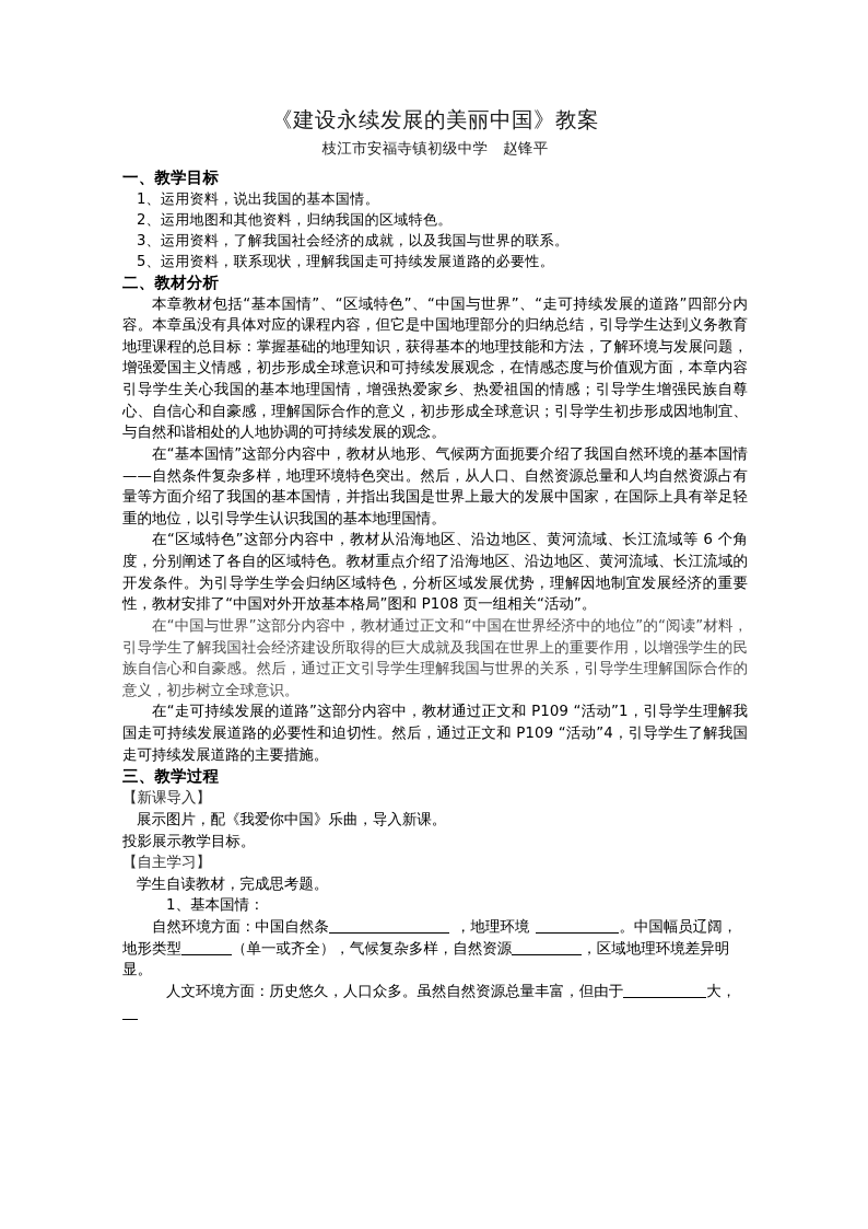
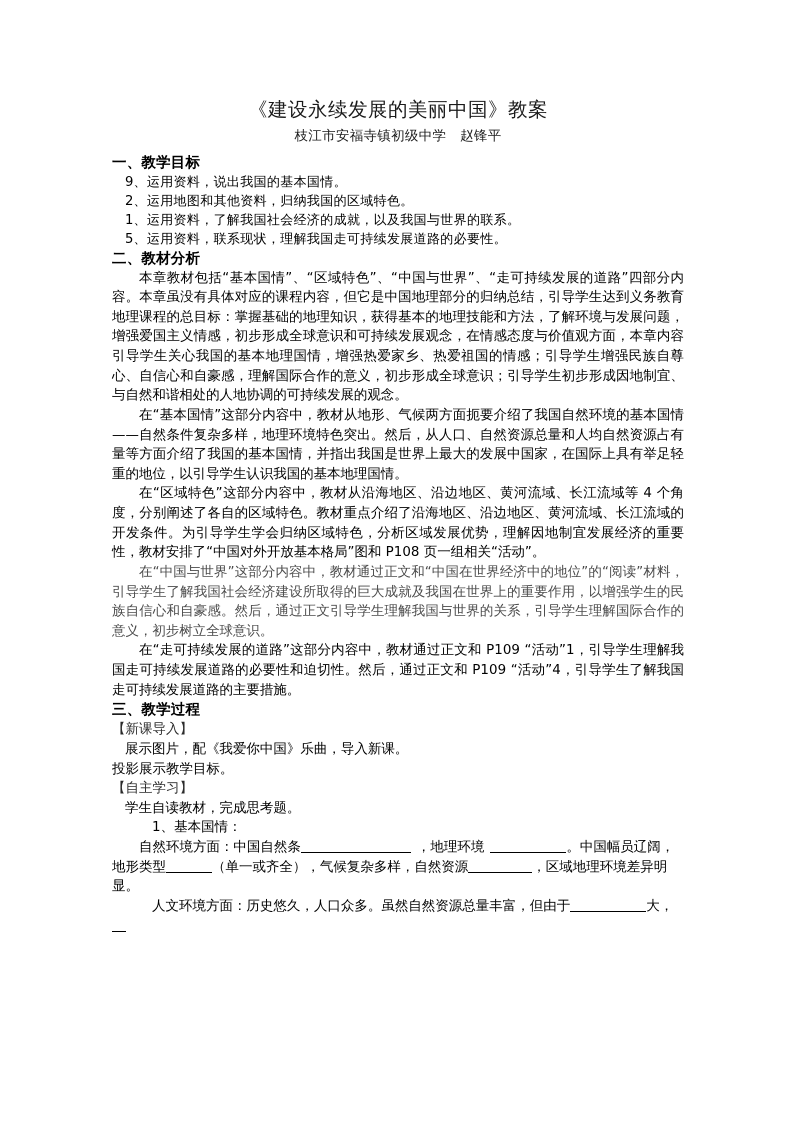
  《建设永续发展的美丽中国》教案
  枝江市安福寺镇初级中学 赵锋平
  一、教学目标
- 1、运用资料，说出我国的基本国情。
+ 9、运用资料，说出我国的基本国情。
  2、运用地图和其他资料，归纳我国的区域特色。
- 3、运用资料，了解我国社会经济的成就，以及我国与世界的联系。
+ 1、运用资料，了解我国社会经济的成就，以及我国与世界的联系。
  5、运用资料，联系现状，理解我国走可持续发展道路的必要性。
  二、教材分析
  本章教材包括“基本国情”、“区域特色”、“中国与世界”、“走可持续发展的道路”四部分内容。本章虽没有具体对应的课程内容，但它是中国地理部分的归纳总结，引导学生达到义务教育地理课程的总目标：掌握基础的地理知识，获得基本的地理技能和方法，了解环境与发展问题，增强爱国主义情感，初步形成全球意识和可持续发展观念，在情感态度与价值观方面，本章内容引导学生关心我国的基本地理国情，增强热爱家乡、热爱祖国的情感；引导学生增强民族自尊心、自信心和自豪感，理解国际合作的意义，初步形成全球意识；引导学生初步形成因地制宜、与自然和谐相处的人地协调的可持续发展的观念。
  在“基本国情”这部分内容中，教材从地形、气候两方面扼要介绍了我国自然环境的基本国情——自然条件复杂多样，地理环境特色突出。然后，从人口、自然资源总量和人均自然资源占有量等方面介绍了我国的基本国情，并指出我国是世界上最大的发展中国家，在国际上具有举足轻重的地位，以引导学生认识我国的基本地理国情。
- 在“区域特色”这部分内容中，教材从沿海地区、沿边地区、黄河流域、长江流域等 6 个角度，分别阐述了各自的区域特色。教材重点介绍了沿海地区、沿边地区、黄河流域、长江流域的开发条件。为引导学生学会归纳区域特色，分析区域发展优势，理解因地制宜发展经济的重要性，教材安排了“中国对外开放基本格局”图和 P108 页一组相关“活动”。
+ 在“区域特色”这部分内容中，教材从沿海地区、沿边地区、黄河流域、长江流域等 4 个角度，分别阐述了各自的区域特色。教材重点介绍了沿海地区、沿边地区、黄河流域、长江流域的开发条件。为引导学生学会归纳区域特色，分析区域发展优势，理解因地制宜发展经济的重要性，教材安排了“中国对外开放基本格局”图和 P108 页一组相关“活动”。
  在“中国与世界”这部分内容中，教材通过正文和“中国在世界经济中的地位”的“阅读”材料，引导学生了解我国社会经济建设所取得的巨大成就及我国在世界上的重要作用，以增强学生的民族自信心和自豪感。然后，通过正文引导学生理解我国与世界的关系，引导学生理解国际合作的意义，初步树立全球意识。
  在“走可持续发展的道路”这部分内容中，教材通过正文和 P109 “活动”1，引导学生理解我国走可持续发展道路的必要性和迫切性。然后，通过正文和 P109 “活动”4，引导学生了解我国走可持续发展道路的主要措施。
  三、教学过程
  【新课导入】
  展示图片，配《我爱你中国》乐曲，导入新课。
  投影展示教学目标。
  【自主学习】
  学生自读教材，完成思考题。
  1、基本国情：
  自然环境方面：中国自然条 ，地理环境 。中国幅员辽阔，地形类型 （单一或齐全），气候复杂多样，自然资源 ，区域地理环境差异明显。
  人文环境方面：历史悠久，人口众多。虽然自然资源总量丰富，但由于 大，
